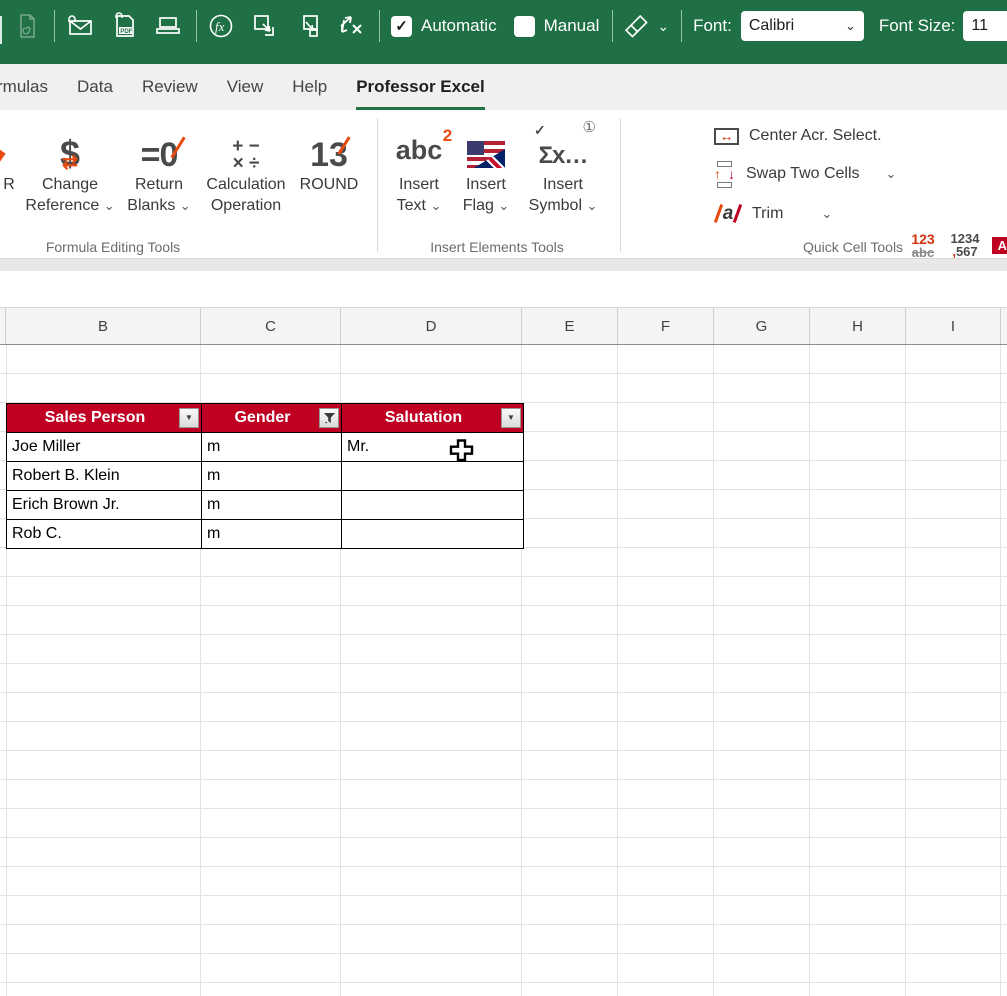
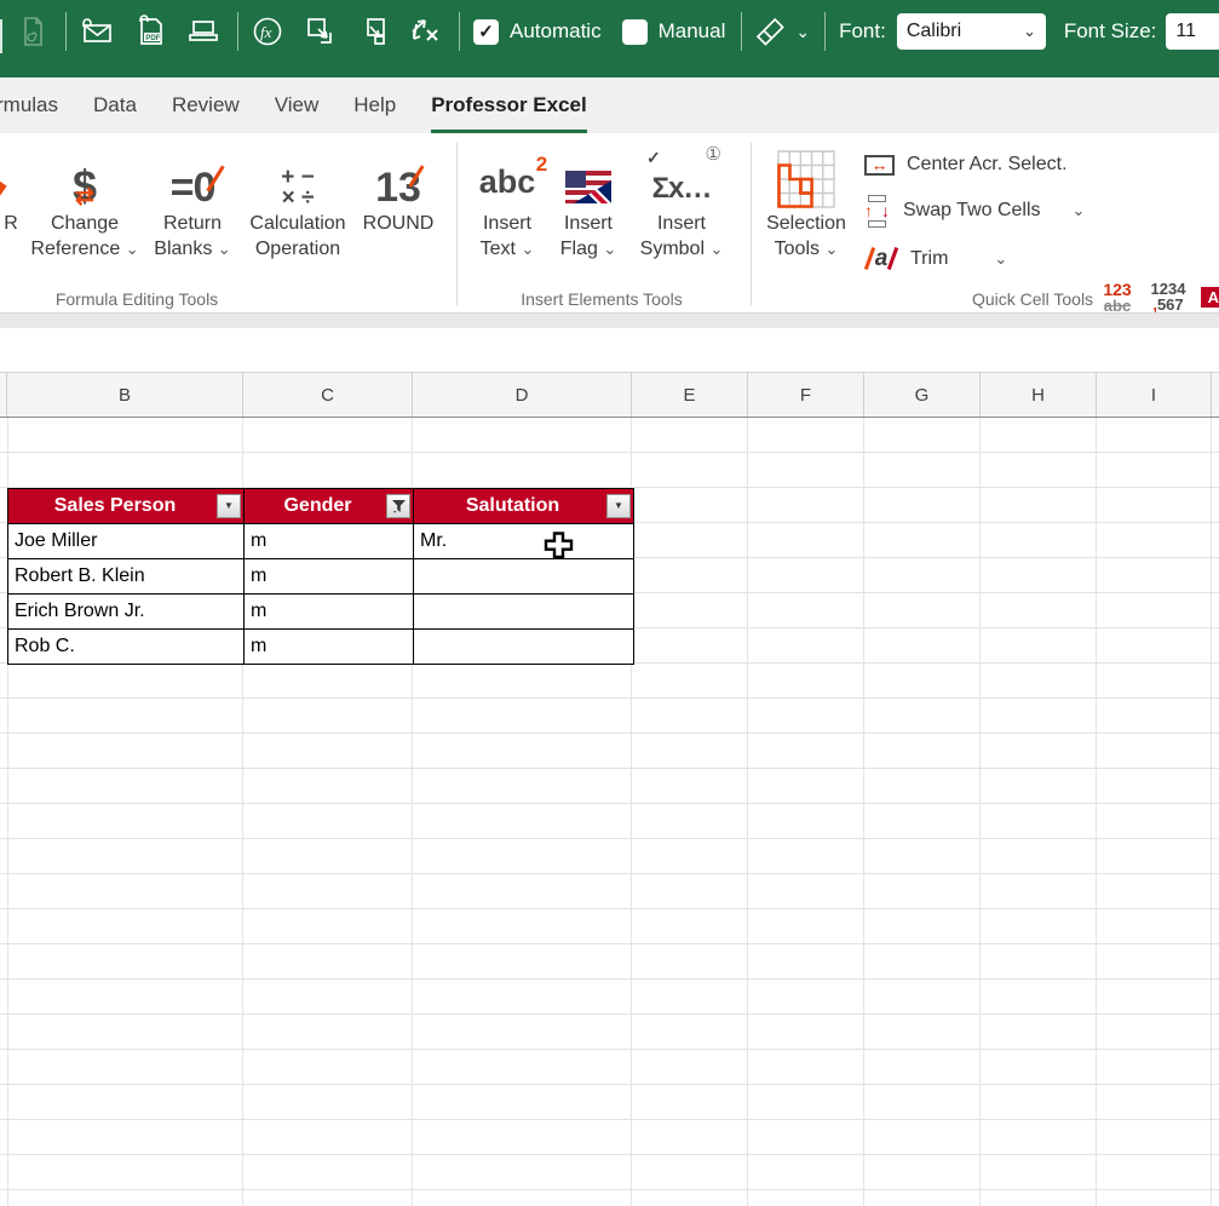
  fx
  ✓
  Automatic
  Manual
  ⌄
  Font:
  Calibri
  ⌄
  Font Size:
  11
  mulas
  Data
  Review
  View
  Help
  Professor Excel
  R
  $
  ⇄
  Change
  Reference ⌄
  =0
  Return
  Blanks ⌄
  + −
  × ÷
  Calculation
  Operation
  13
  ROUND
  abc
  2
  Insert
  Text ⌄
  Insert
  Flag ⌄
  Σx…
  ✓
  ①
  Insert
  Symbol ⌄
+ Selection
+ Tools ⌄
  ↔
  Center Acr. Select.
  ↑
  ↓
  Swap Two Cells
  ⌄
  a
  Trim
  ⌄
  123
  abc
  1234
  ,
  567
  Formula Editing Tools
  Insert Elements Tools
  Quick Cell Tools
  B
  C
  D
  E
  F
  G
  H
  I
  Sales Person ▼	Gender	Salutation ▼
  Joe Miller	m	Mr.
  Robert B. Klein	m
  Erich Brown Jr.	m
  Rob C.	m
